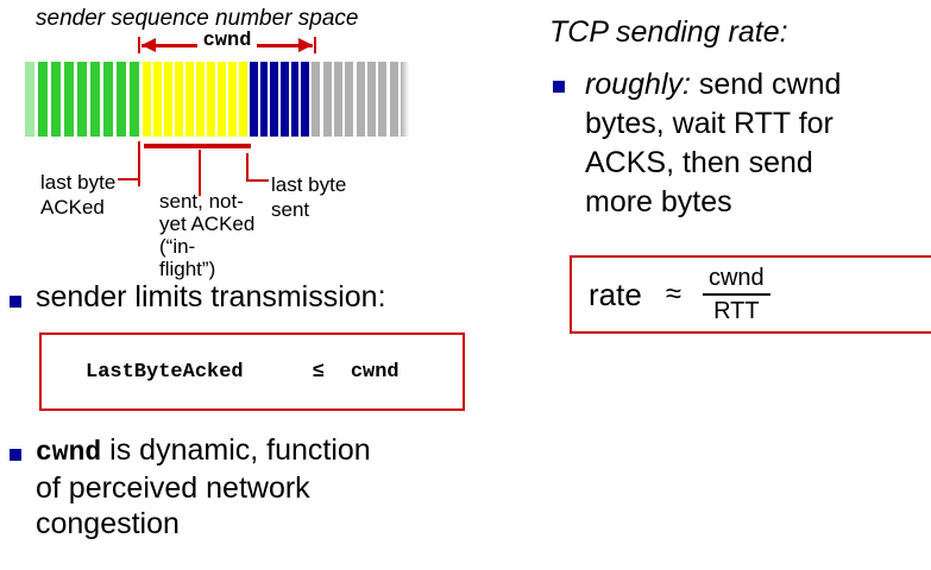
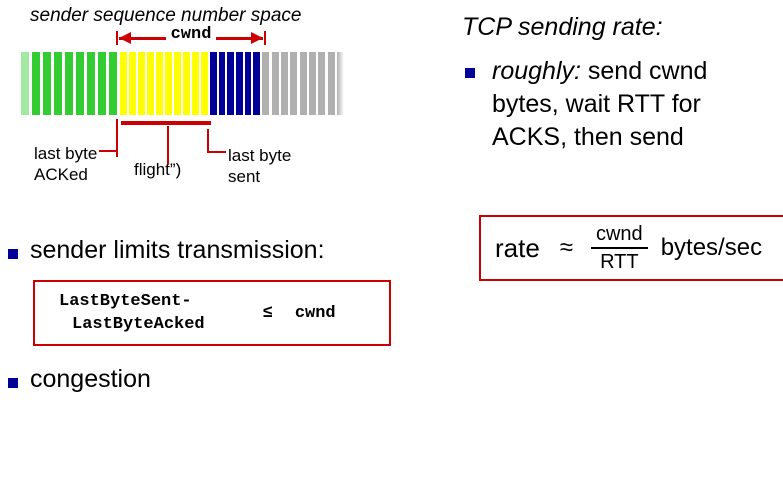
  sender sequence number space
  cwnd
  last byte
  ACKed
- sent, not-
- yet ACKed
- (“in-
  flight”)
  last byte
  sent
  sender limits transmission:
+ LastByteSent-
  LastByteAcked
  ≤
  cwnd
- cwnd is dynamic, function
- of perceived network
  congestion
  TCP sending rate:
  roughly: send cwnd
  bytes, wait RTT for
  ACKS, then send
- more bytes
  rate
  ≈
  cwnd
  RTT
+ bytes/sec
